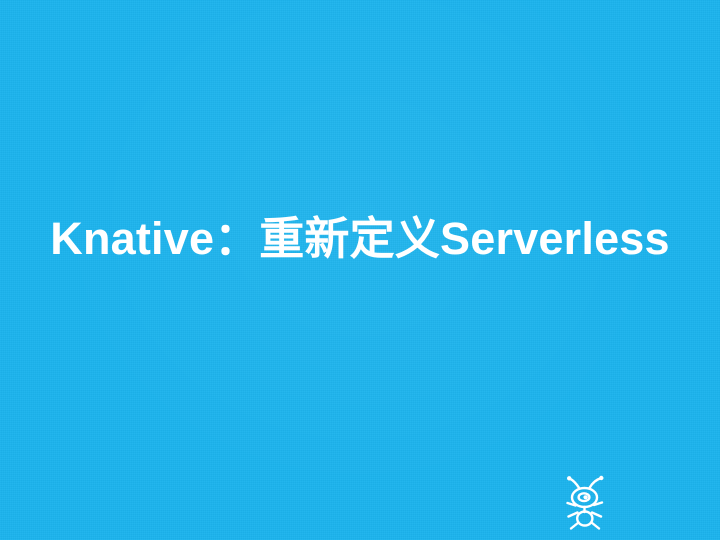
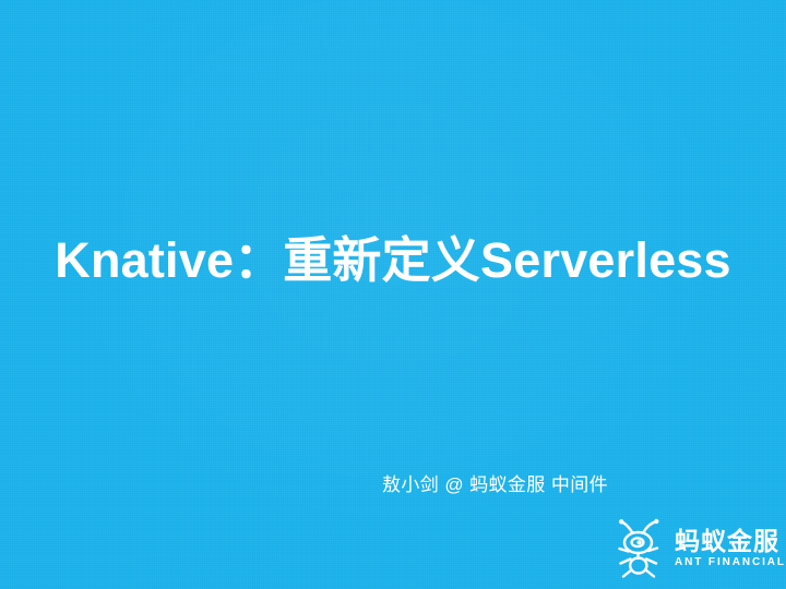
  Knative：重新定义Serverless
+ 敖小剑 @ 蚂蚁金服 中间件
+ 蚂蚁金服
+ ANT FINANCIAL
